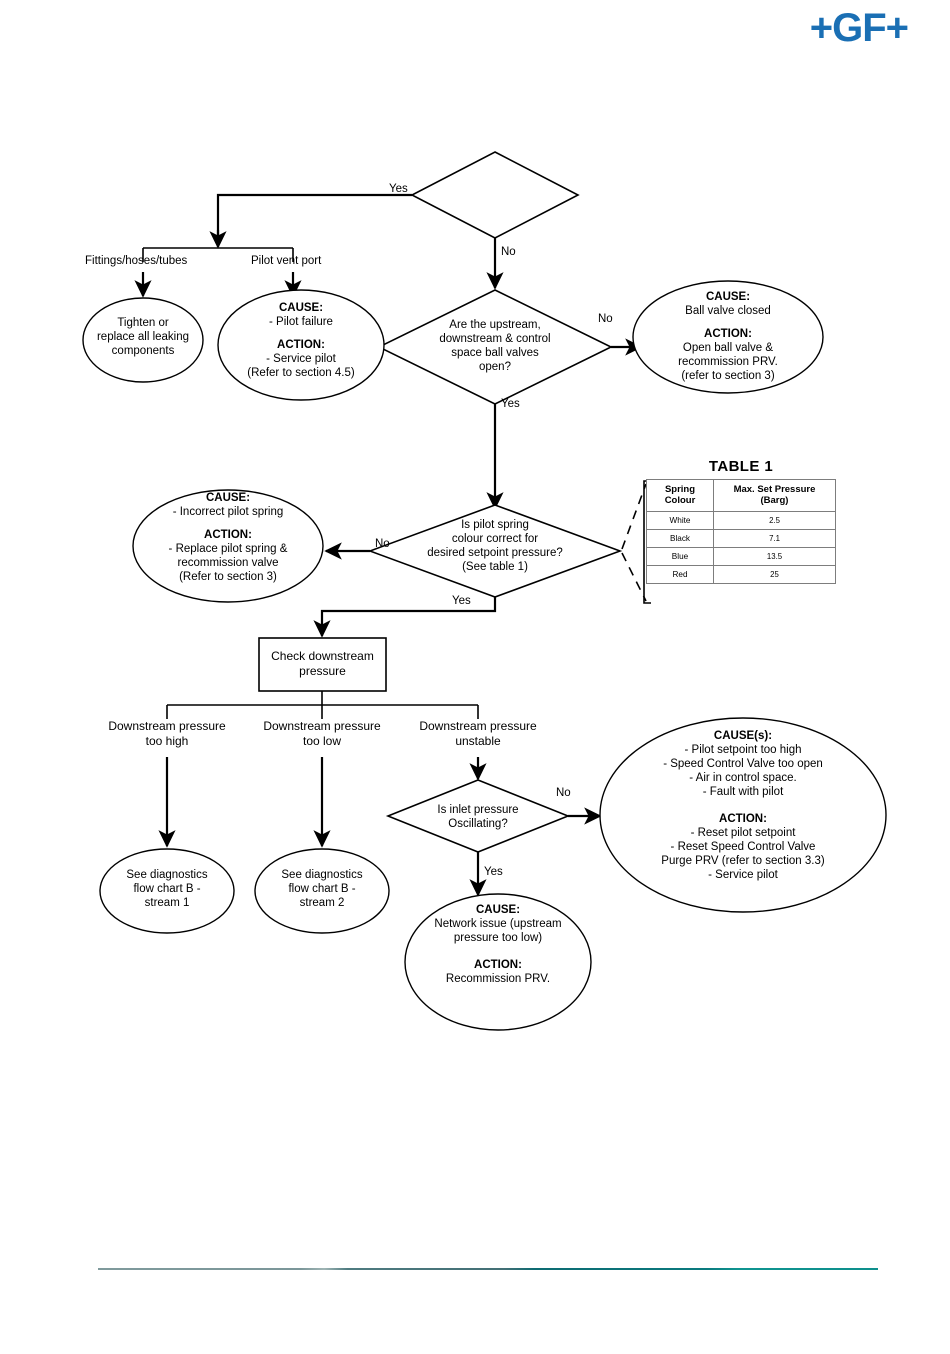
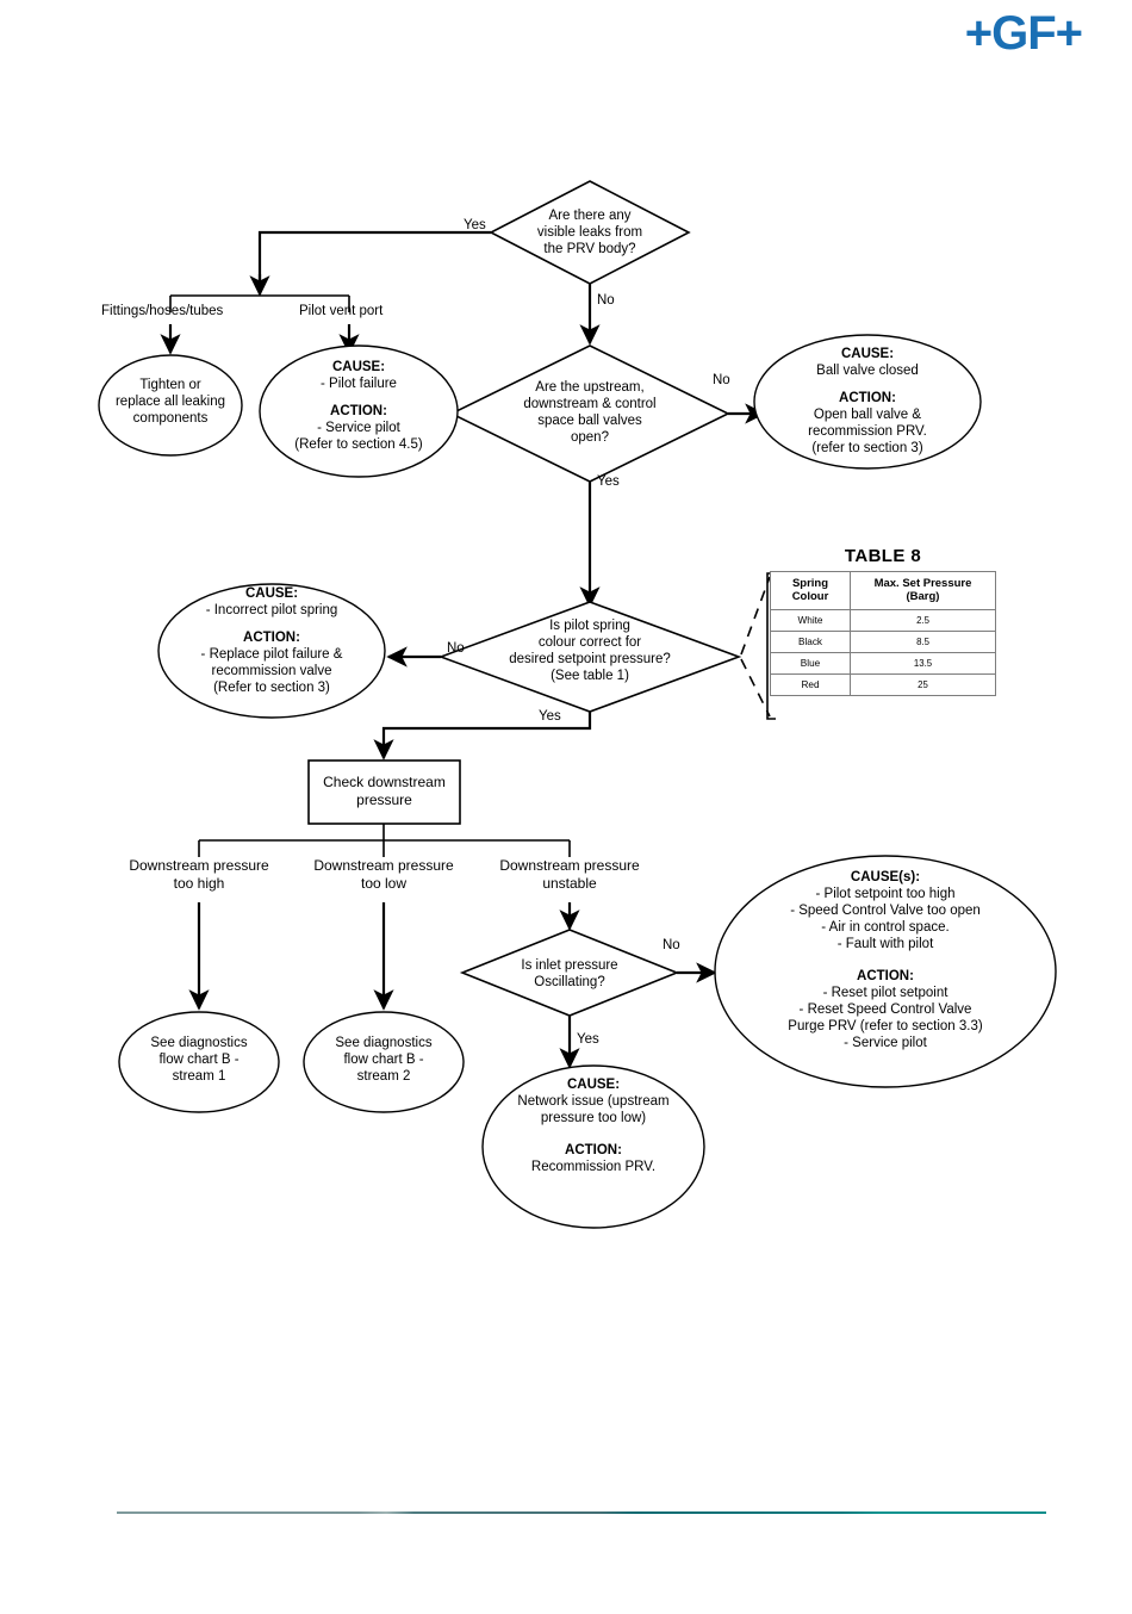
  +GF+
+ Are there any
+ visible leaks from
+ the PRV body?
  Yes
  No
  Fittings/hoses/tubes
  Pilot vent port
  Tighten or
  replace all leaking
  components
  CAUSE:
  - Pilot failure
  ACTION:
  - Service pilot
  (Refer to section 4.5)
  Are the upstream,
  downstream & control
  space ball valves
  open?
  No
  Yes
  CAUSE:
  Ball valve closed
  ACTION:
  Open ball valve &
  recommission PRV.
  (refer to section 3)
  CAUSE:
  - Incorrect pilot spring
  ACTION:
- - Replace pilot spring &
+ - Replace pilot failure &
  recommission valve
  (Refer to section 3)
  Is pilot spring
  colour correct for
  desired setpoint pressure?
  (See table 1)
  No
  Yes
- TABLE 1
+ TABLE 8
  Spring Colour	Max. Set Pressure (Barg)
  White	2.5
- Black	7.1
+ Black	8.5
  Blue	13.5
  Red	25
  Check downstream
  pressure
  Downstream pressure
  too high
  Downstream pressure
  too low
  Downstream pressure
  unstable
  Is inlet pressure
  Oscillating?
  No
  Yes
  See diagnostics
  flow chart B -
  stream 1
  See diagnostics
  flow chart B -
  stream 2
  CAUSE(s):
  - Pilot setpoint too high
  - Speed Control Valve too open
  - Air in control space.
  - Fault with pilot
  ACTION:
  - Reset pilot setpoint
  - Reset Speed Control Valve
  Purge PRV (refer to section 3.3)
  - Service pilot
  CAUSE:
  Network issue (upstream
  pressure too low)
  ACTION:
  Recommission PRV.
